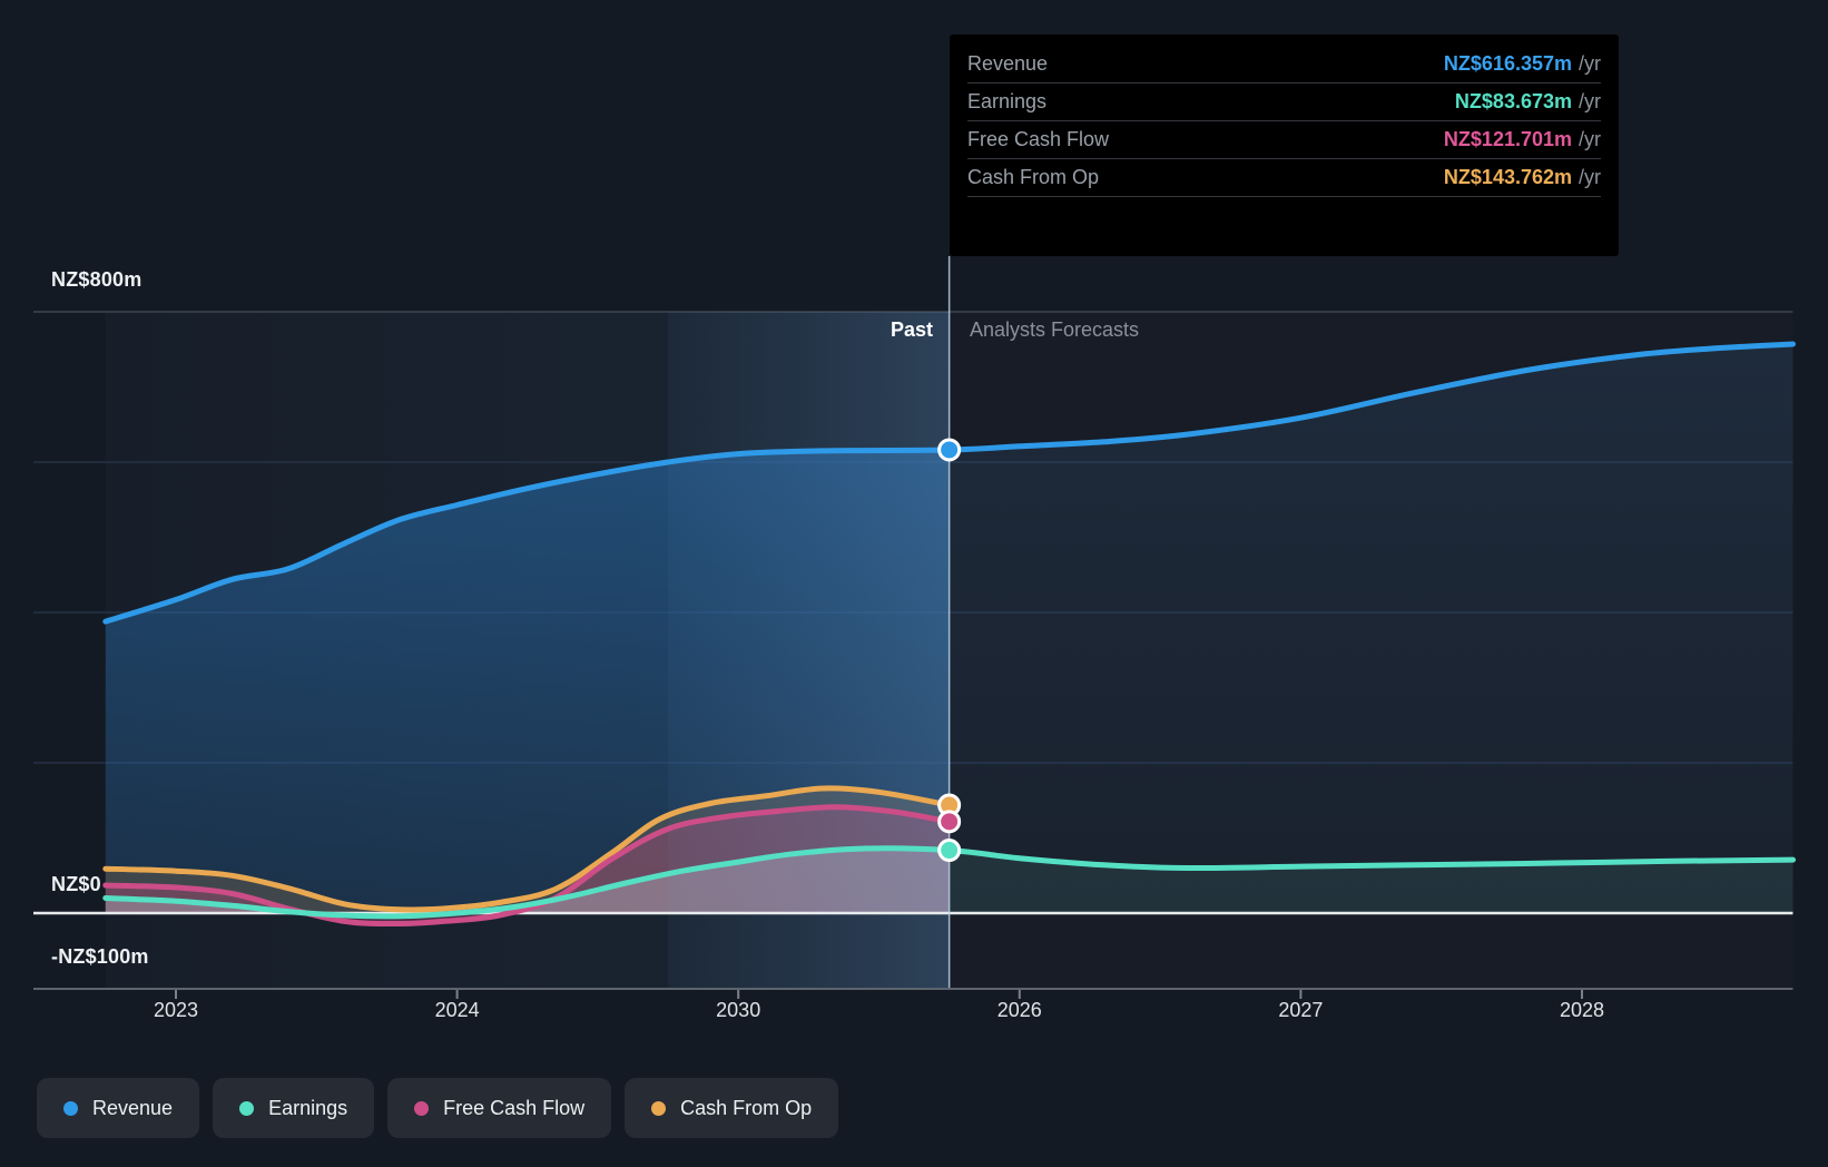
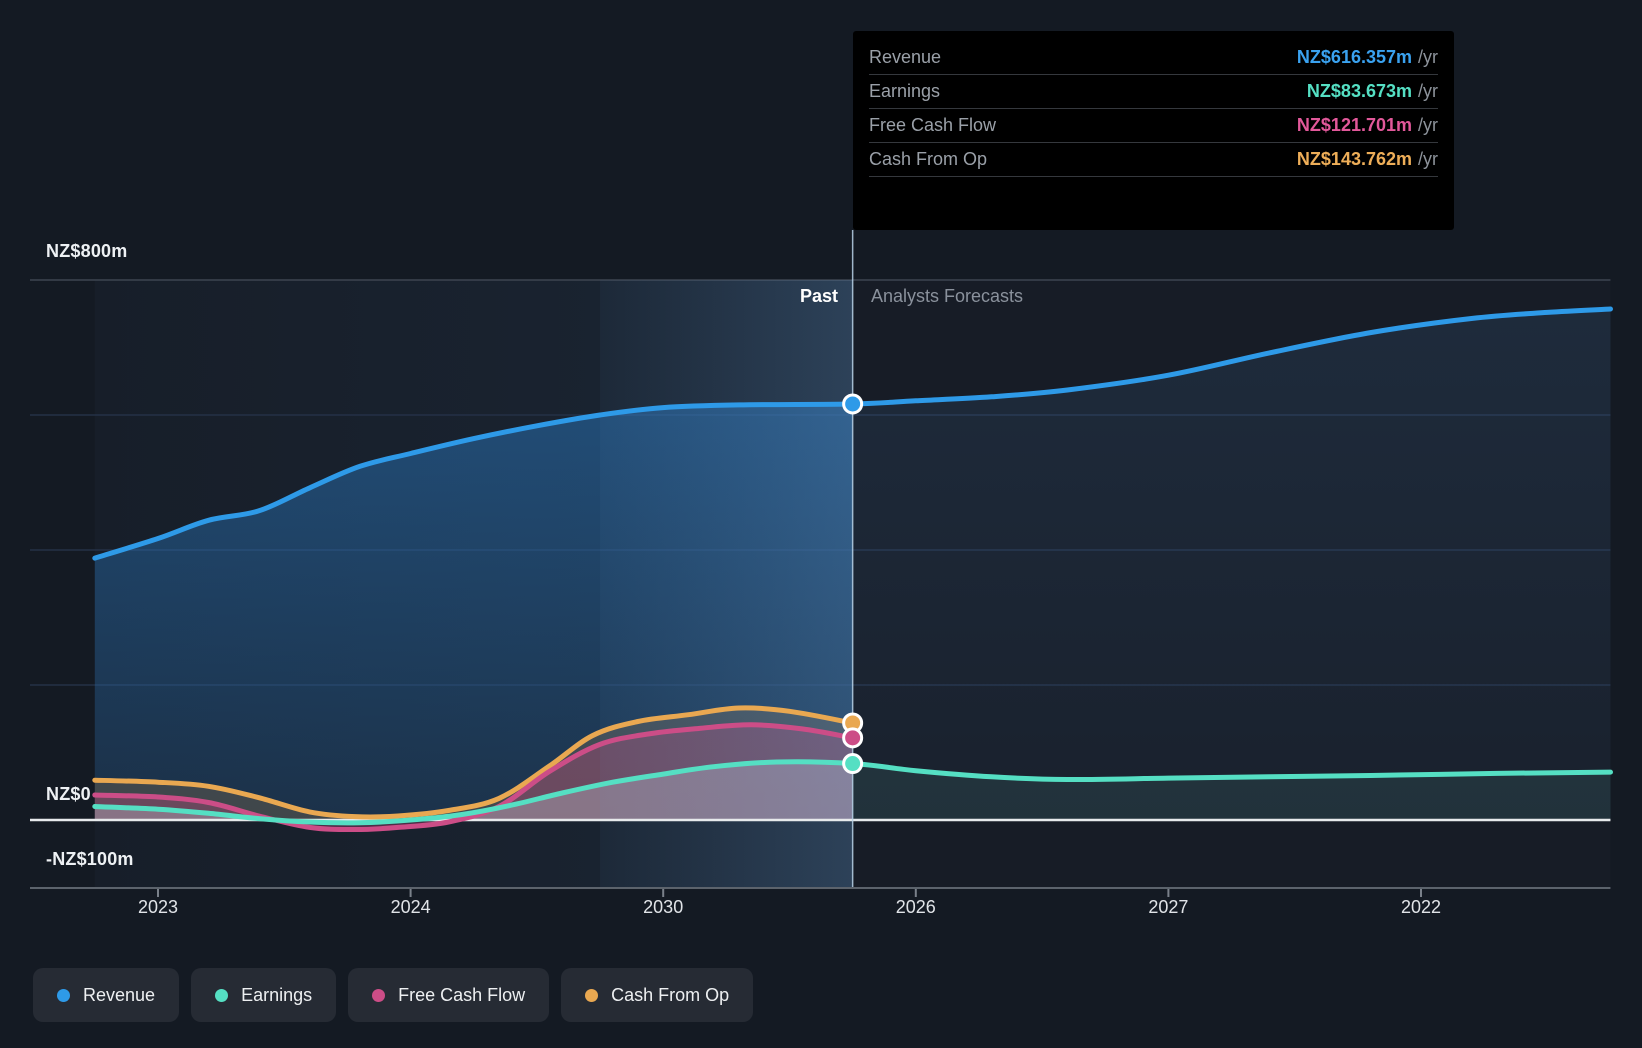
  NZ$800m
  NZ$0
  -NZ$100m
  Past
  Analysts Forecasts
  2023
  2024
  2030
  2026
  2027
- 2028
+ 2022
  Revenue
  NZ$616.357m /yr
  Earnings
  NZ$83.673m /yr
  Free Cash Flow
  NZ$121.701m /yr
  Cash From Op
  NZ$143.762m /yr
  Revenue
  Earnings
  Free Cash Flow
  Cash From Op
